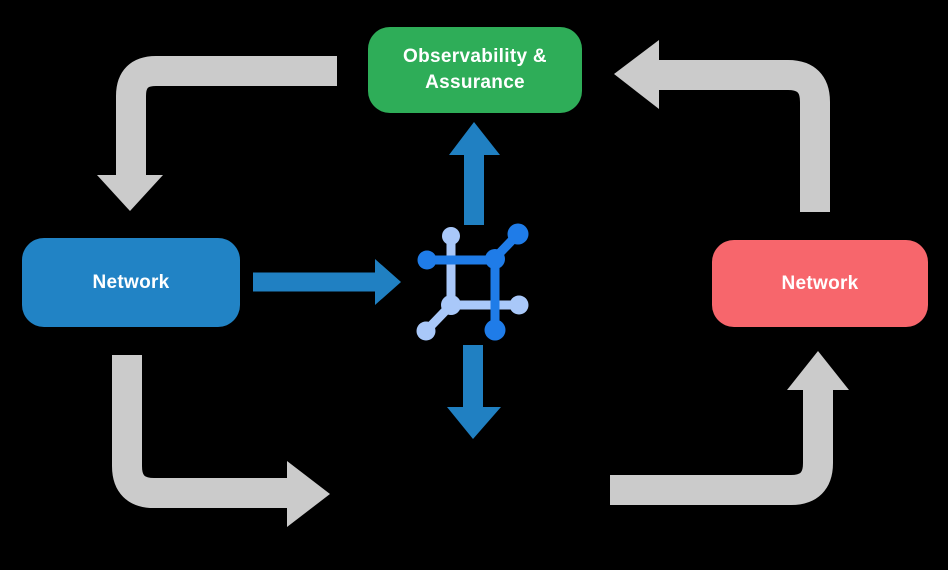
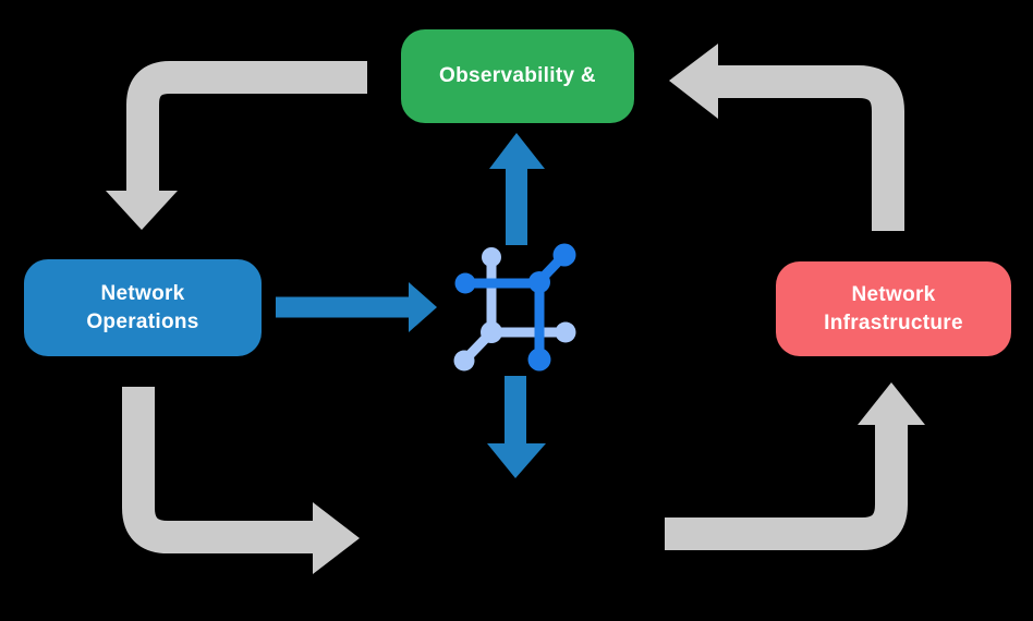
  Observability &
- Assurance
  Network
+ Operations
  Network
+ Infrastructure
